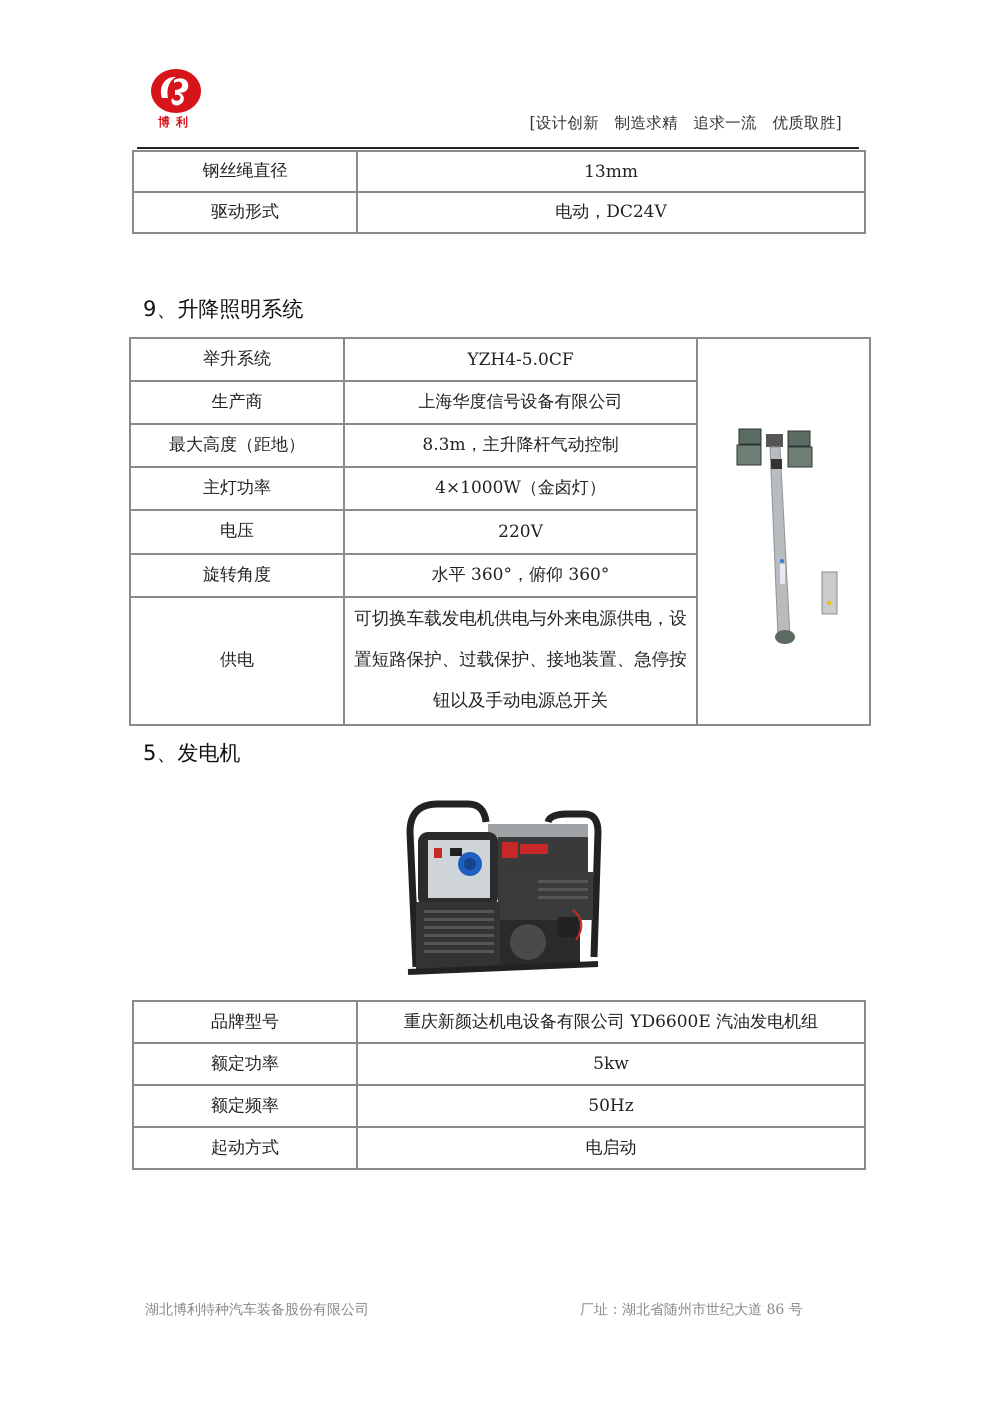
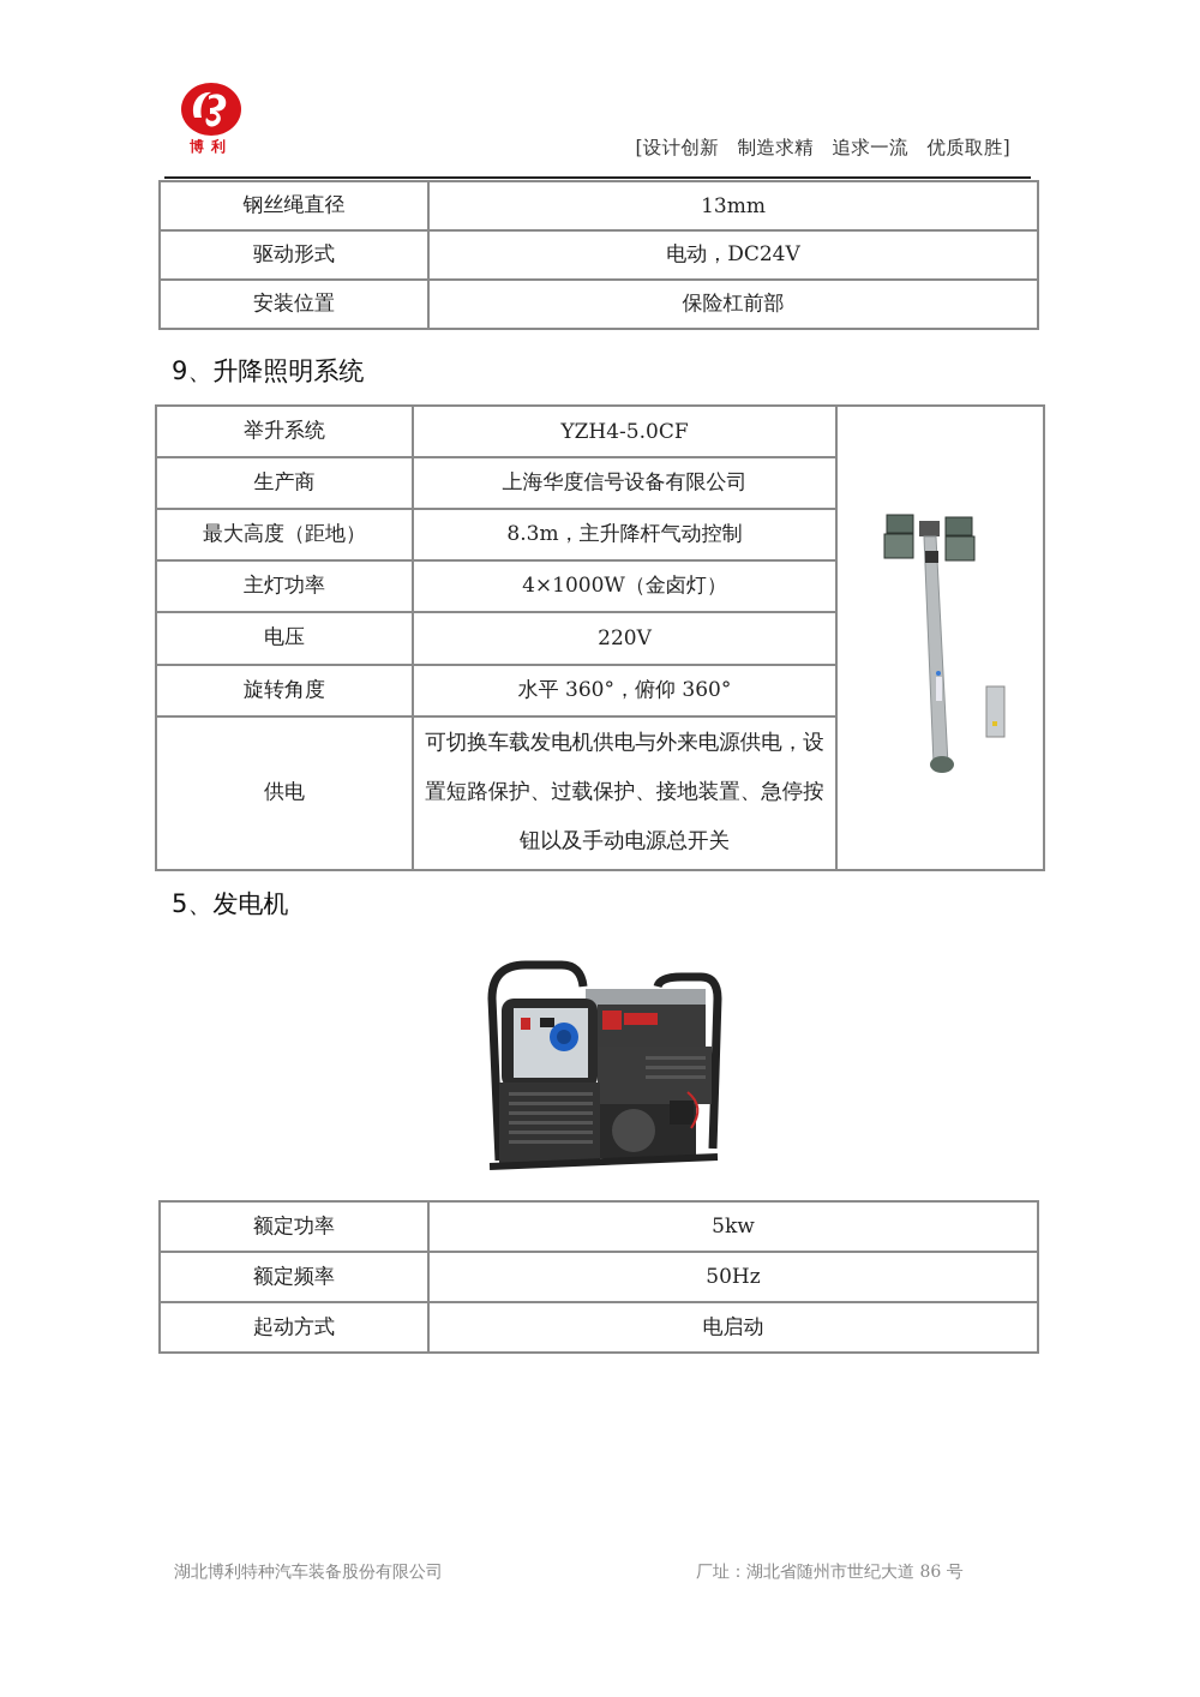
  博利
  [设计创新 制造求精 追求一流 优质取胜]
  钢丝绳直径	13mm
  驱动形式	电动，DC24V
+ 安装位置	保险杠前部
  9、升降照明系统
  举升系统	YZH4-5.0CF
  生产商	上海华度信号设备有限公司
  最大高度（距地）	8.3m，主升降杆气动控制
  主灯功率	4×1000W（金卤灯）
  电压	220V
  旋转角度	水平 360°，俯仰 360°
  供电	可切换车载发电机供电与外来电源供电，设置短路保护、过载保护、接地装置、急停按钮以及手动电源总开关
  5、发电机
- 品牌型号	重庆新颜达机电设备有限公司 YD6600E 汽油发电机组
  额定功率	5kw
  额定频率	50Hz
  起动方式	电启动
  湖北博利特种汽车装备股份有限公司
  厂址：湖北省随州市世纪大道 86 号
